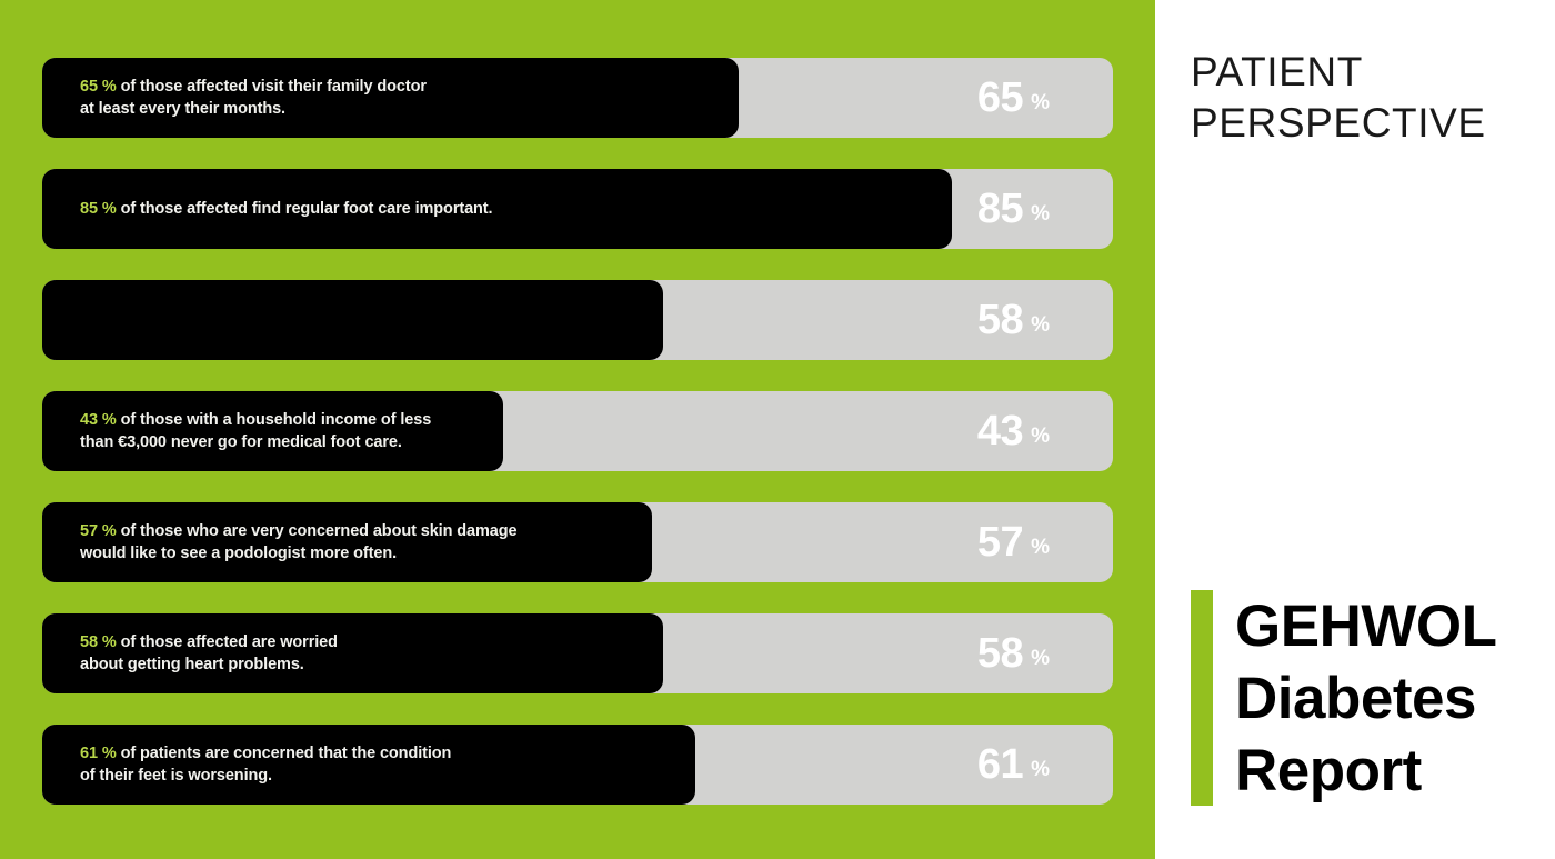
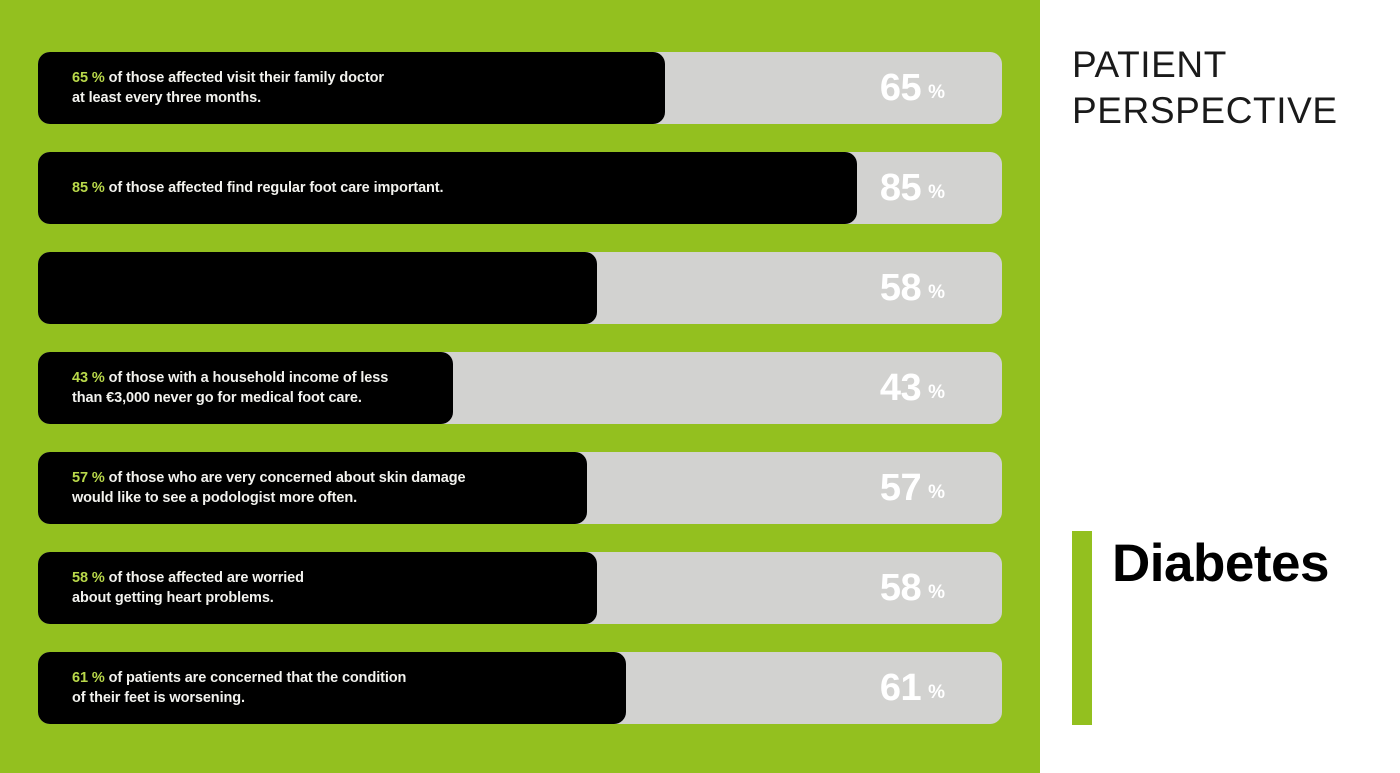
  65 % of those affected visit their family doctor
- at least every their months.
+ at least every three months.
  65
  %
  85 % of those affected find regular foot care important.
  85
  %
  58
  %
  43 % of those with a household income of less
  than €3,000 never go for medical foot care.
  43
  %
  57 % of those who are very concerned about skin damage
  would like to see a podologist more often.
  57
  %
  58 % of those affected are worried
  about getting heart problems.
  58
  %
  61 % of patients are concerned that the condition
  of their feet is worsening.
  61
  %
  PATIENT
  PERSPECTIVE
- GEHWOL
  Diabetes
- Report
